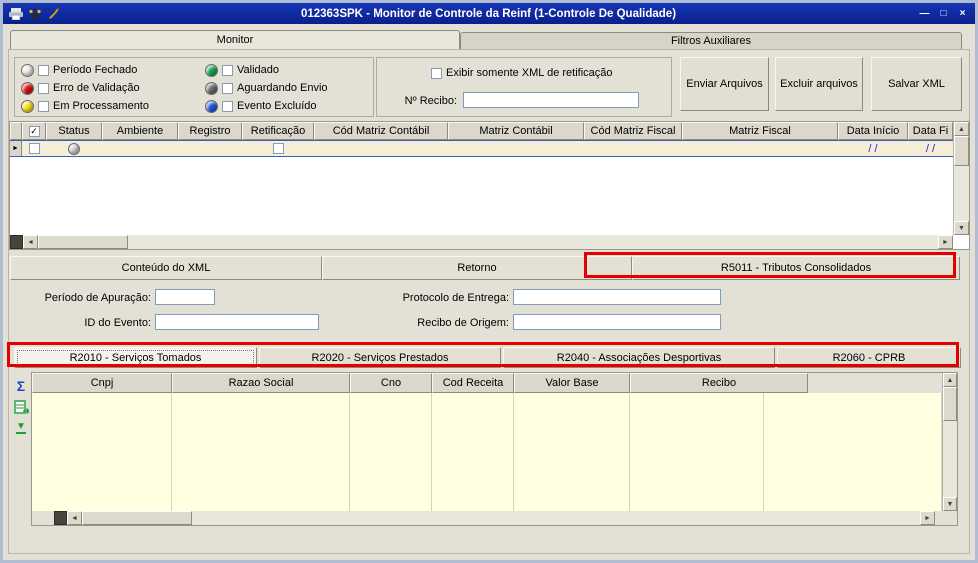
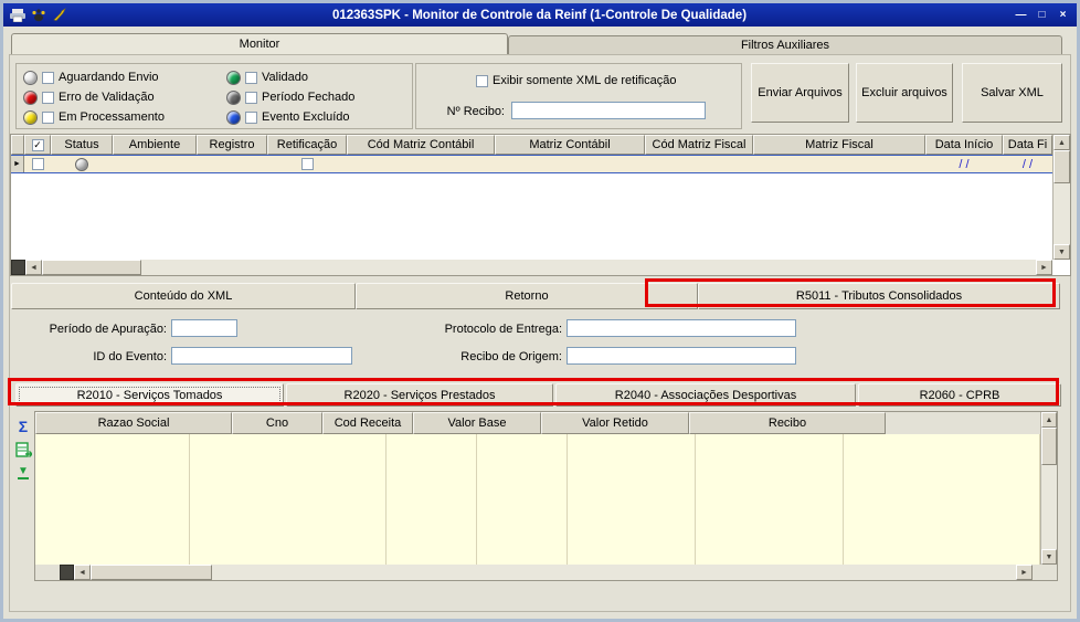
  012363SPK - Monitor de Controle da Reinf (1-Controle De Qualidade)
  —
  □
  ×
  Monitor
  Filtros Auxiliares
- Período Fechado
+ Aguardando Envio
  Erro de Validação
  Em Processamento
  Validado
- Aguardando Envio
+ Período Fechado
  Evento Excluído
  Exibir somente XML de retificação
  Nº Recibo:
  Enviar Arquivos
  Excluir arquivos
  Salvar XML
  ✓
  Status
  Ambiente
  Registro
  Retificação
  Cód Matriz Contábil
  Matriz Contábil
  Cód Matriz Fiscal
  Matriz Fiscal
  Data Início
  Data Fi
  / /
  / /
  Conteúdo do XML
  Retorno
  R5011 - Tributos Consolidados
  Período de Apuração:
  Protocolo de Entrega:
  ID do Evento:
  Recibo de Origem:
  R2010 - Serviços Tomados
  R2020 - Serviços Prestados
  R2040 - Associações Desportivas
  R2060 - CPRB
  Σ
  ▼
- Cnpj
  Razao Social
  Cno
  Cod Receita
  Valor Base
+ Valor Retido
  Recibo
